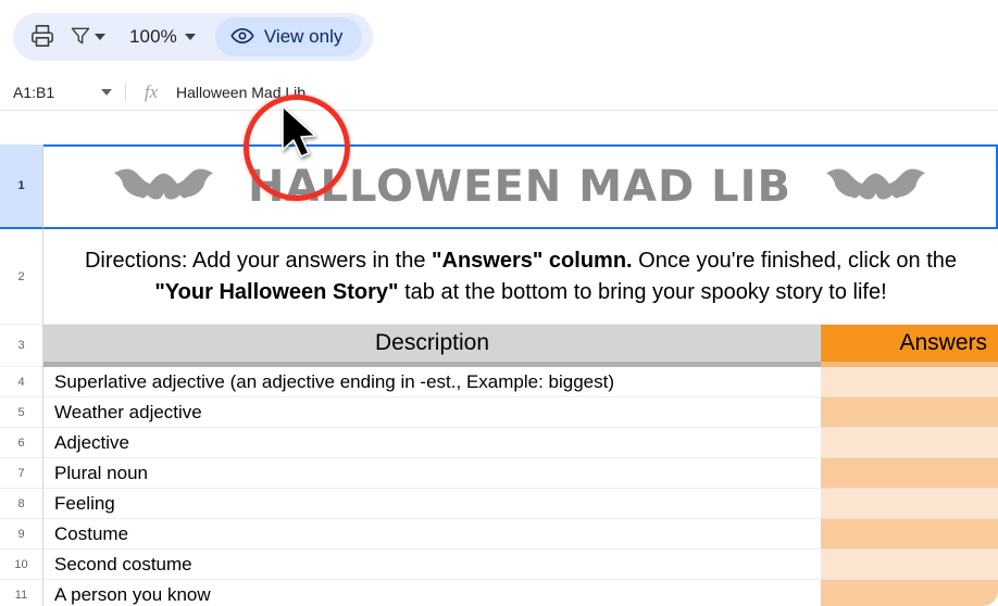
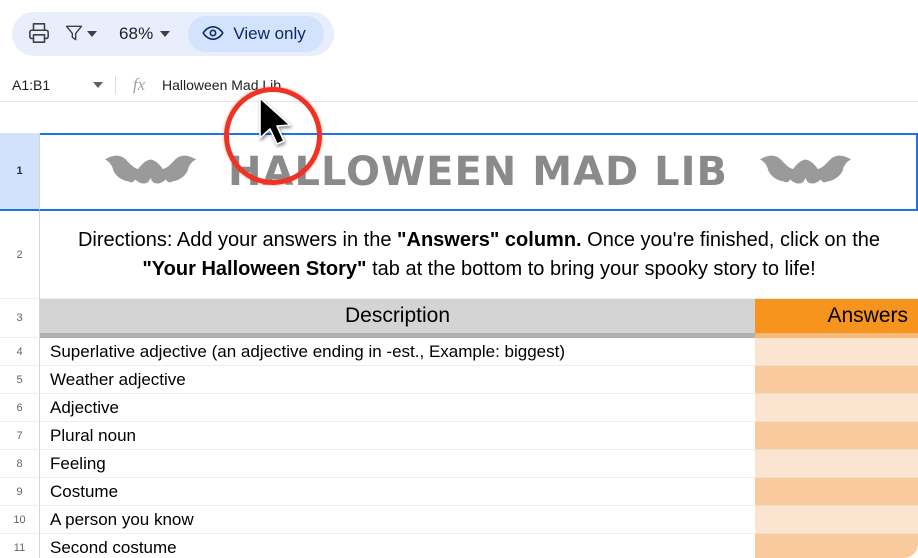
- 100%
+ 68%
  View only
  A1:B1
  fx
  Halloween Mad Lib
  1
  HALLOWEEN MAD LIB
  2
  Directions: Add your answers in the "Answers" column. Once you're finished, click on the
  "Your Halloween Story" tab at the bottom to bring your spooky story to life!
  3
  Description
  Answers
  4
  Superlative adjective (an adjective ending in -est., Example: biggest)
  5
  Weather adjective
  6
  Adjective
  7
  Plural noun
  8
  Feeling
  9
  Costume
  10
- Second costume
+ A person you know
  11
- A person you know
+ Second costume
